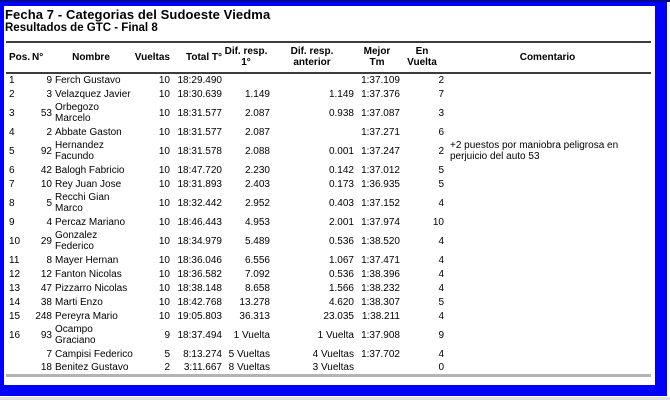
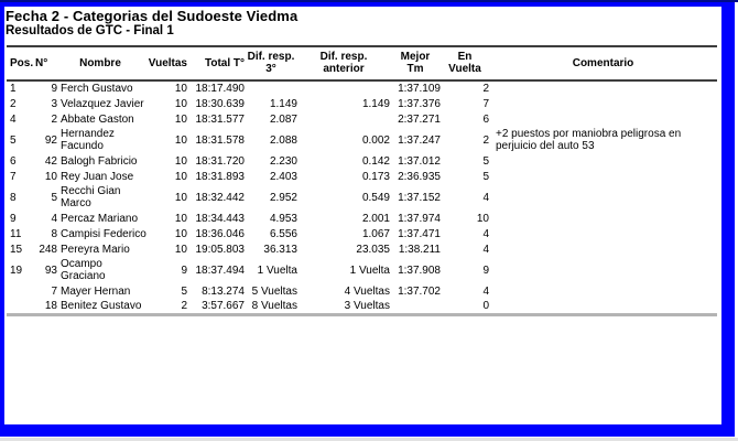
- Fecha 7 - Categorias del Sudoeste Viedma
+ Fecha 2 - Categorias del Sudoeste Viedma
- Resultados de GTC - Final 8
+ Resultados de GTC - Final 1
- Pos.	N°	Nombre	Vueltas	Total T°	Dif. resp. 1°	Dif. resp. anterior	Mejor Tm	En Vuelta	Comentario
+ Pos.	N°	Nombre	Vueltas	Total T°	Dif. resp. 3°	Dif. resp. anterior	Mejor Tm	En Vuelta	Comentario
- 1	9	Ferch Gustavo	10	18:29.490			1:37.109	2
+ 1	9	Ferch Gustavo	10	18:17.490			1:37.109	2
  2	3	Velazquez Javier	10	18:30.639	1.149	1.149	1:37.376	7
- 3	53	Orbegozo Marcelo	10	18:31.577	2.087	0.938	1:37.087	3
- 4	2	Abbate Gaston	10	18:31.577	2.087		1:37.271	6
+ 4	2	Abbate Gaston	10	18:31.577	2.087		2:37.271	6
- 5	92	Hernandez Facundo	10	18:31.578	2.088	0.001	1:37.247	2	+2 puestos por maniobra peligrosa en perjuicio del auto 53
+ 5	92	Hernandez Facundo	10	18:31.578	2.088	0.002	1:37.247	2	+2 puestos por maniobra peligrosa en perjuicio del auto 53
- 6	42	Balogh Fabricio	10	18:47.720	2.230	0.142	1:37.012	5
+ 6	42	Balogh Fabricio	10	18:31.720	2.230	0.142	1:37.012	5
- 7	10	Rey Juan Jose	10	18:31.893	2.403	0.173	1:36.935	5
+ 7	10	Rey Juan Jose	10	18:31.893	2.403	0.173	2:36.935	5
- 8	5	Recchi Gian Marco	10	18:32.442	2.952	0.403	1:37.152	4
+ 8	5	Recchi Gian Marco	10	18:32.442	2.952	0.549	1:37.152	4
- 9	4	Percaz Mariano	10	18:46.443	4.953	2.001	1:37.974	10
+ 9	4	Percaz Mariano	10	18:34.443	4.953	2.001	1:37.974	10
- 10	29	Gonzalez Federico	10	18:34.979	5.489	0.536	1:38.520	4
- 11	8	Mayer Hernan	10	18:36.046	6.556	1.067	1:37.471	4
+ 11	8	Campisi Federico	10	18:36.046	6.556	1.067	1:37.471	4
- 12	12	Fanton Nicolas	10	18:36.582	7.092	0.536	1:38.396	4
- 13	47	Pizzarro Nicolas	10	18:38.148	8.658	1.566	1:38.232	4
- 14	38	Marti Enzo	10	18:42.768	13.278	4.620	1:38.307	5
  15	248	Pereyra Mario	10	19:05.803	36.313	23.035	1:38.211	4
- 16	93	Ocampo Graciano	9	18:37.494	1 Vuelta	1 Vuelta	1:37.908	9
+ 19	93	Ocampo Graciano	9	18:37.494	1 Vuelta	1 Vuelta	1:37.908	9
- 	7	Campisi Federico	5	8:13.274	5 Vueltas	4 Vueltas	1:37.702	4
+ 	7	Mayer Hernan	5	8:13.274	5 Vueltas	4 Vueltas	1:37.702	4
- 	18	Benitez Gustavo	2	3:11.667	8 Vueltas	3 Vueltas		0
+ 	18	Benitez Gustavo	2	3:57.667	8 Vueltas	3 Vueltas		0
